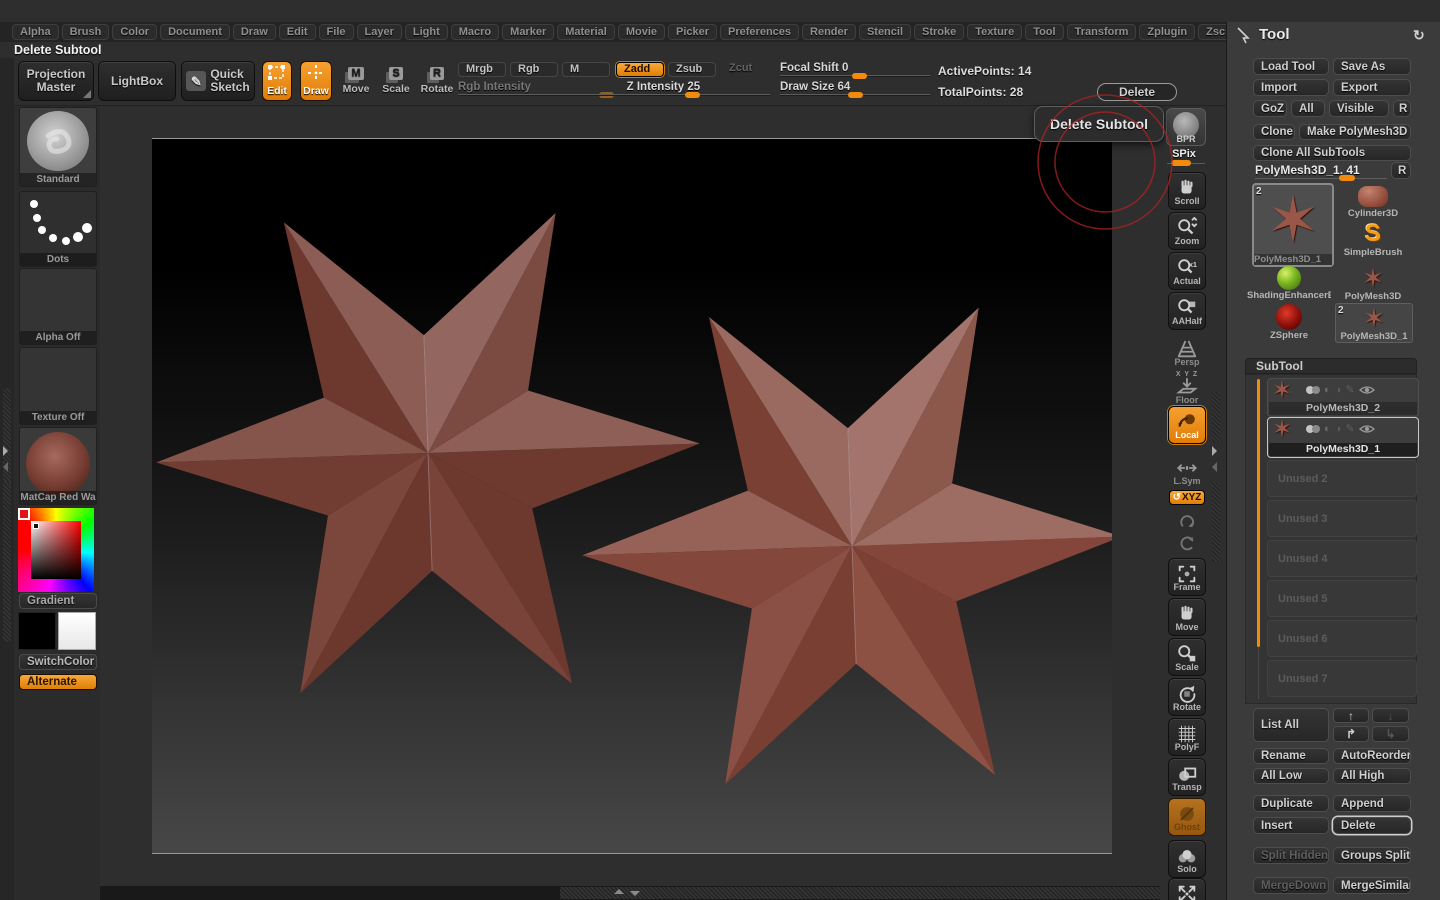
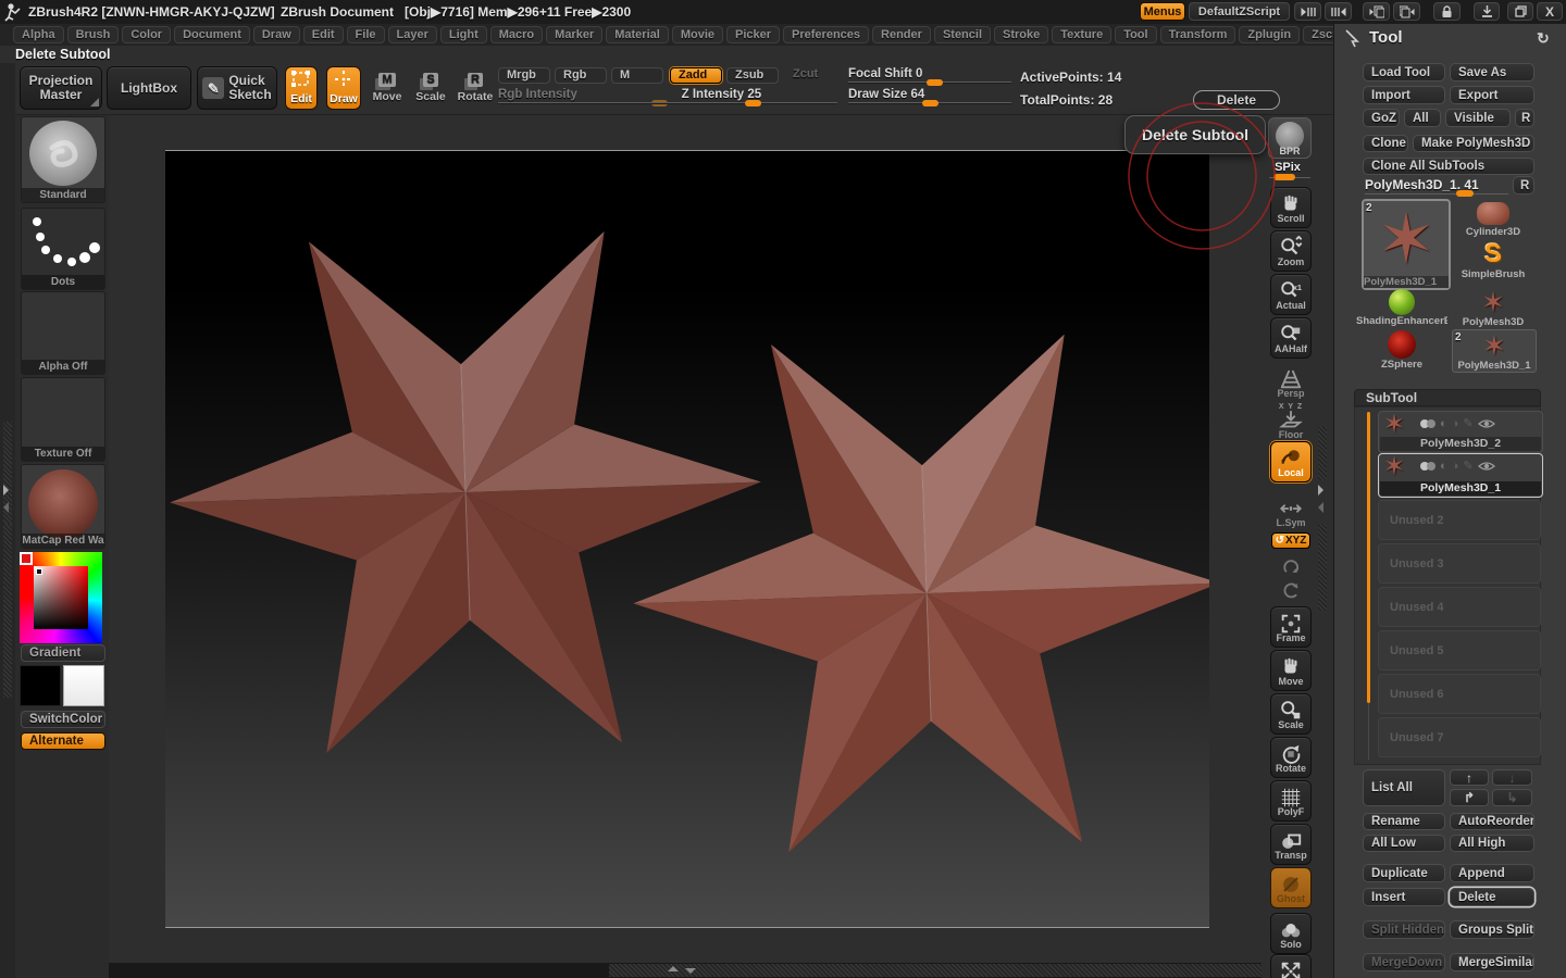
+ ZBrush4R2 [ZNWN-HMGR-AKYJ-QJZW]
+ ZBrush Document
+ [Obj▶7716] Mem▶296+11 Free▶2300
+ Menus
+ DefaultZScript
+ X
  Alpha
  Brush
  Color
  Document
  Draw
  Edit
  File
  Layer
  Light
  Macro
  Marker
  Material
  Movie
  Picker
  Preferences
  Render
  Stencil
  Stroke
  Texture
  Tool
  Transform
  Zplugin
  Delete Subtool
  Projection
  Master
  LightBox
  ✎
  Quick
  Sketch
  Edit
  Draw
  M
  Move
  S
  Scale
  R
  Rotate
  Mrgb
  Rgb
  M
  Zadd
  Zsub
  Zcut
  Rgb Intensity
  Z Intensity 25
  Focal Shift 0
  Draw Size 64
  ActivePoints: 14
  TotalPoints: 28
  Standard
  Dots
  Alpha Off
  Texture Off
  MatCap Red Wa
  Gradient
  SwitchColor
  Alternate
  BPR
  SPix
  Scroll
  Zoom
  x1
  Actual
  AAHalf
  Persp
  Floor
  Local
  L.Sym
  ↺
  XYZ
  Frame
  Move
  Scale
  Rotate
  PolyF
  Transp
  Ghost
  Solo
  Tool
  ↻
  Load Tool
  Save As
  Import
  Export
  GoZ
  All
  Visible
  R
  Clone
  Make PolyMesh3D
  Clone All SubTools
  PolyMesh3D_1. 41
  R
  2
  ✶
  PolyMesh3D_1
  Cylinder3D
  S
  SimpleBrush
  ShadingEnhancerE
  ✶
  PolyMesh3D
  ZSphere
  2
  ✶
  PolyMesh3D_1
  SubTool
  ✶
  ◐
  ◑
  ✎
  PolyMesh3D_2
  ✶
  ◐
  ◑
  ✎
  PolyMesh3D_1
  Unused 2
  Unused 3
  Unused 4
  Unused 5
  Unused 6
  Unused 7
  List All
  Rename
  AutoReorder
  All Low
  All High
  Duplicate
  Append
  Insert
  Delete
  Split Hidden
  Groups Split
  MergeDown
  MergeSimilar
  ↑
  ↓
  ↱
  ↳
  Delete
  Delete Subtool
